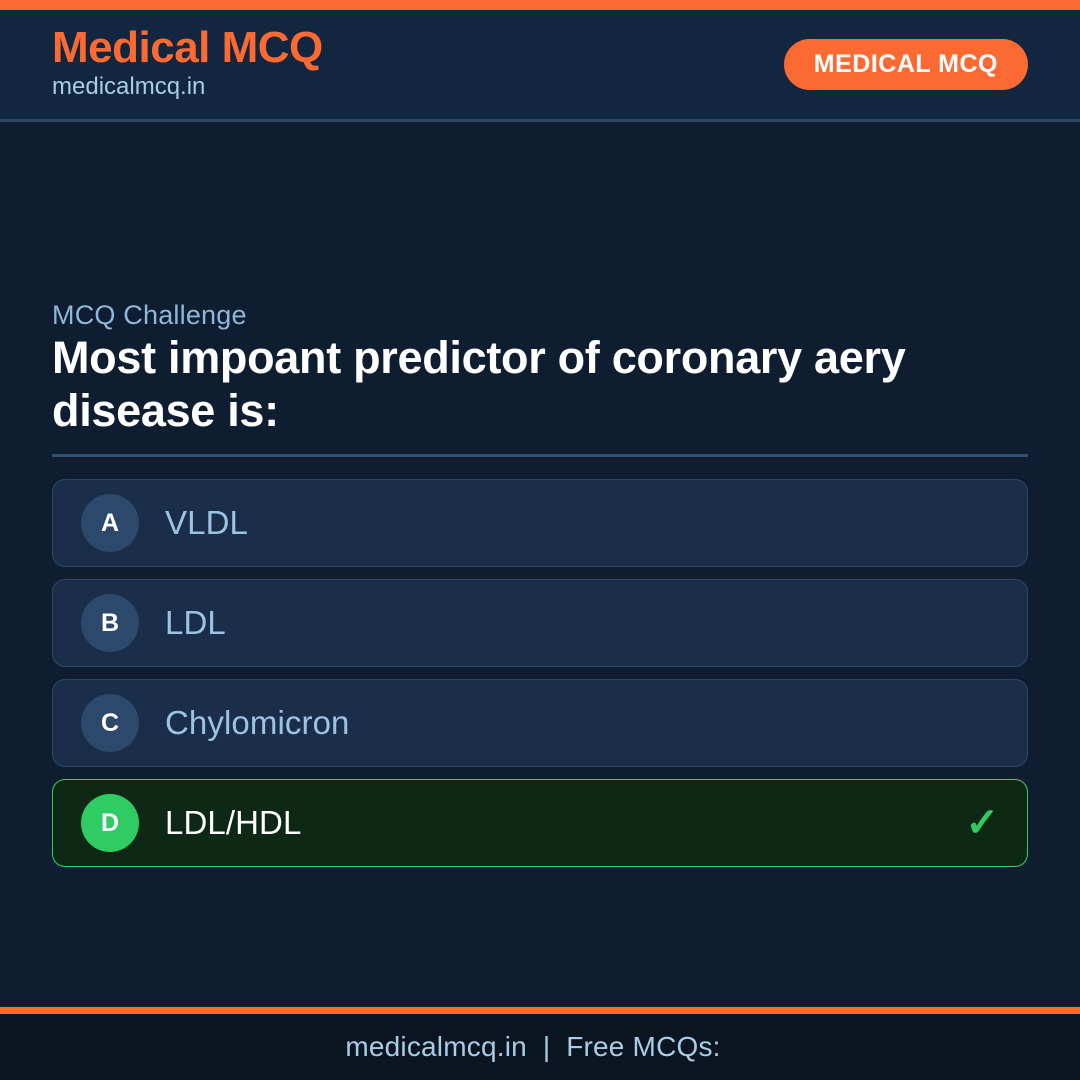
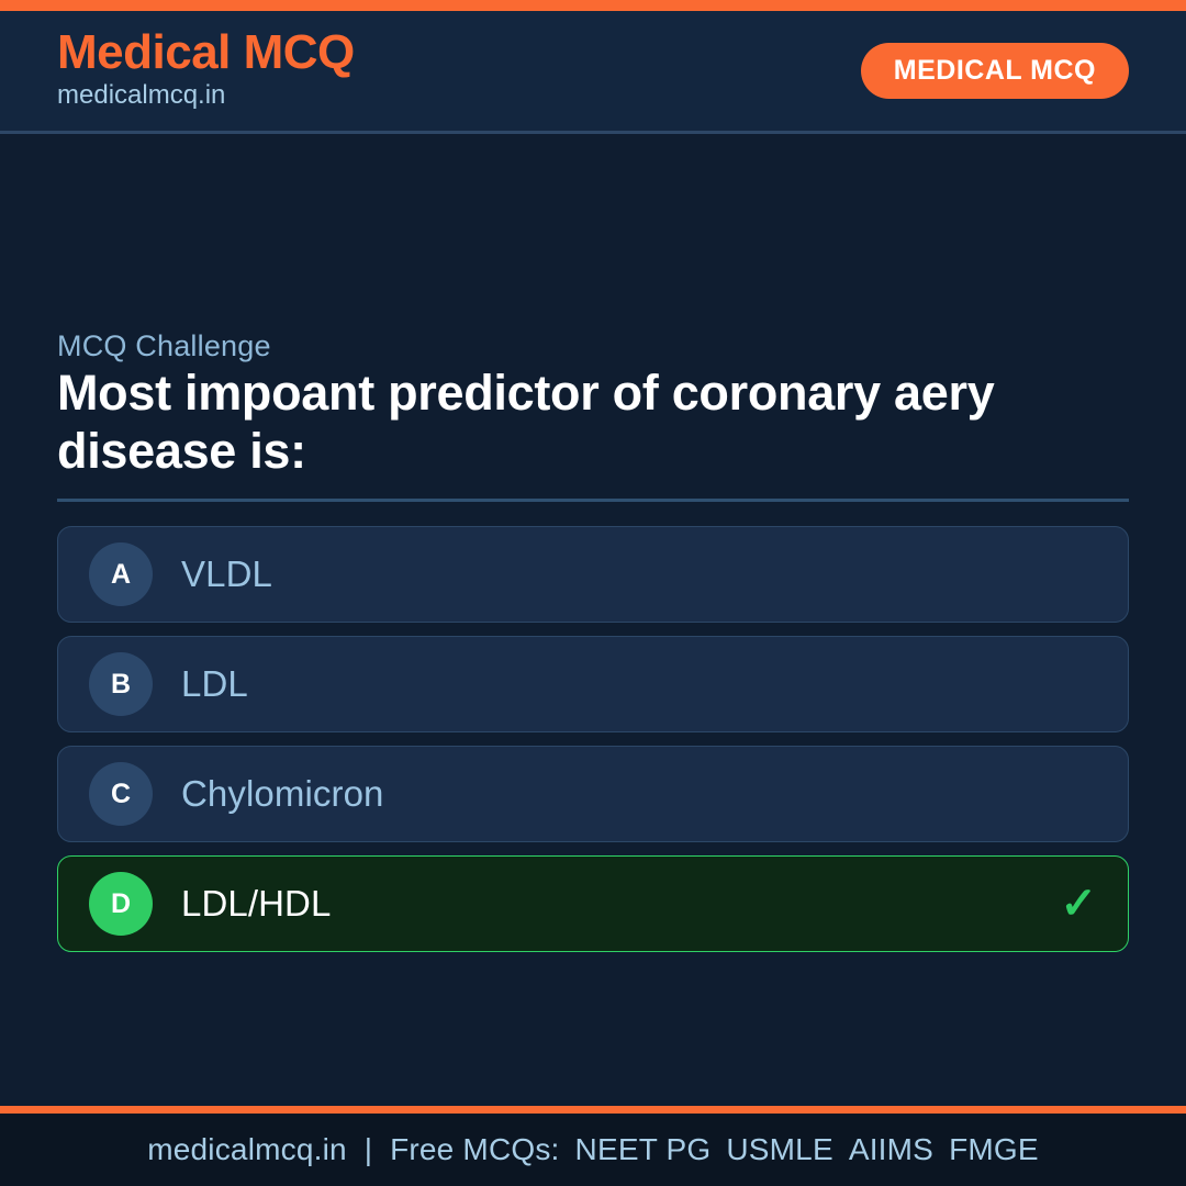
  Medical MCQ
  medicalmcq.in
  MEDICAL MCQ
  MCQ Challenge
  Most impoant predictor of coronary aery disease is:
  A
  VLDL
  B
  LDL
  C
  Chylomicron
  D
  LDL/HDL
  ✓
  medicalmcq.in
  |
  Free MCQs:
+ NEET PG
+ USMLE
+ AIIMS
+ FMGE
